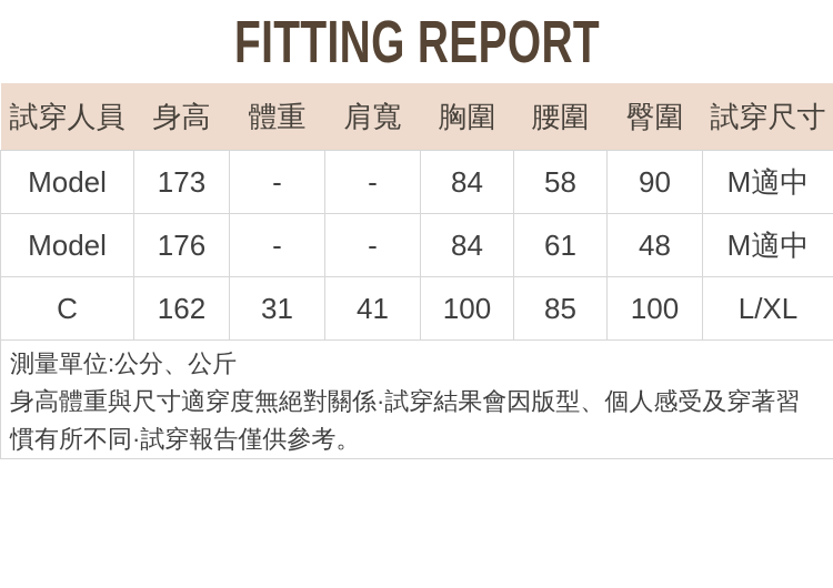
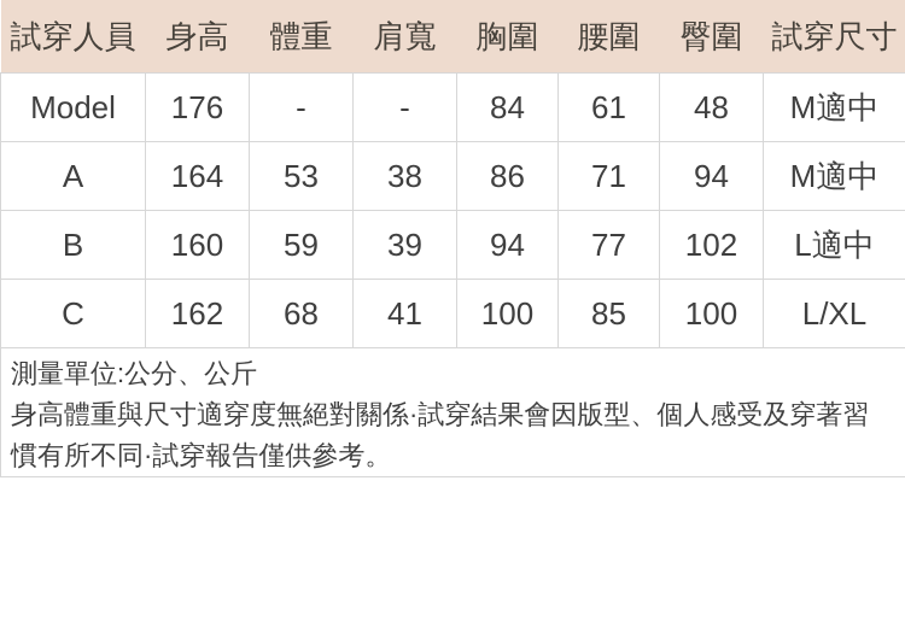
- FITTING REPORT
  試穿人員	身高	體重	肩寬	胸圍	腰圍	臀圍	試穿尺寸
- Model	173	-	-	84	58	90	M適中
  Model	176	-	-	84	61	48	M適中
+ A	164	53	38	86	71	94	M適中
+ B	160	59	39	94	77	102	L適中
- C	162	31	41	100	85	100	L/XL
+ C	162	68	41	100	85	100	L/XL
  測量單位:公分、公斤 身高體重與尺寸適穿度無絕對關係·試穿結果會因版型、個人感受及穿著習慣有所不同·試穿報告僅供參考。
